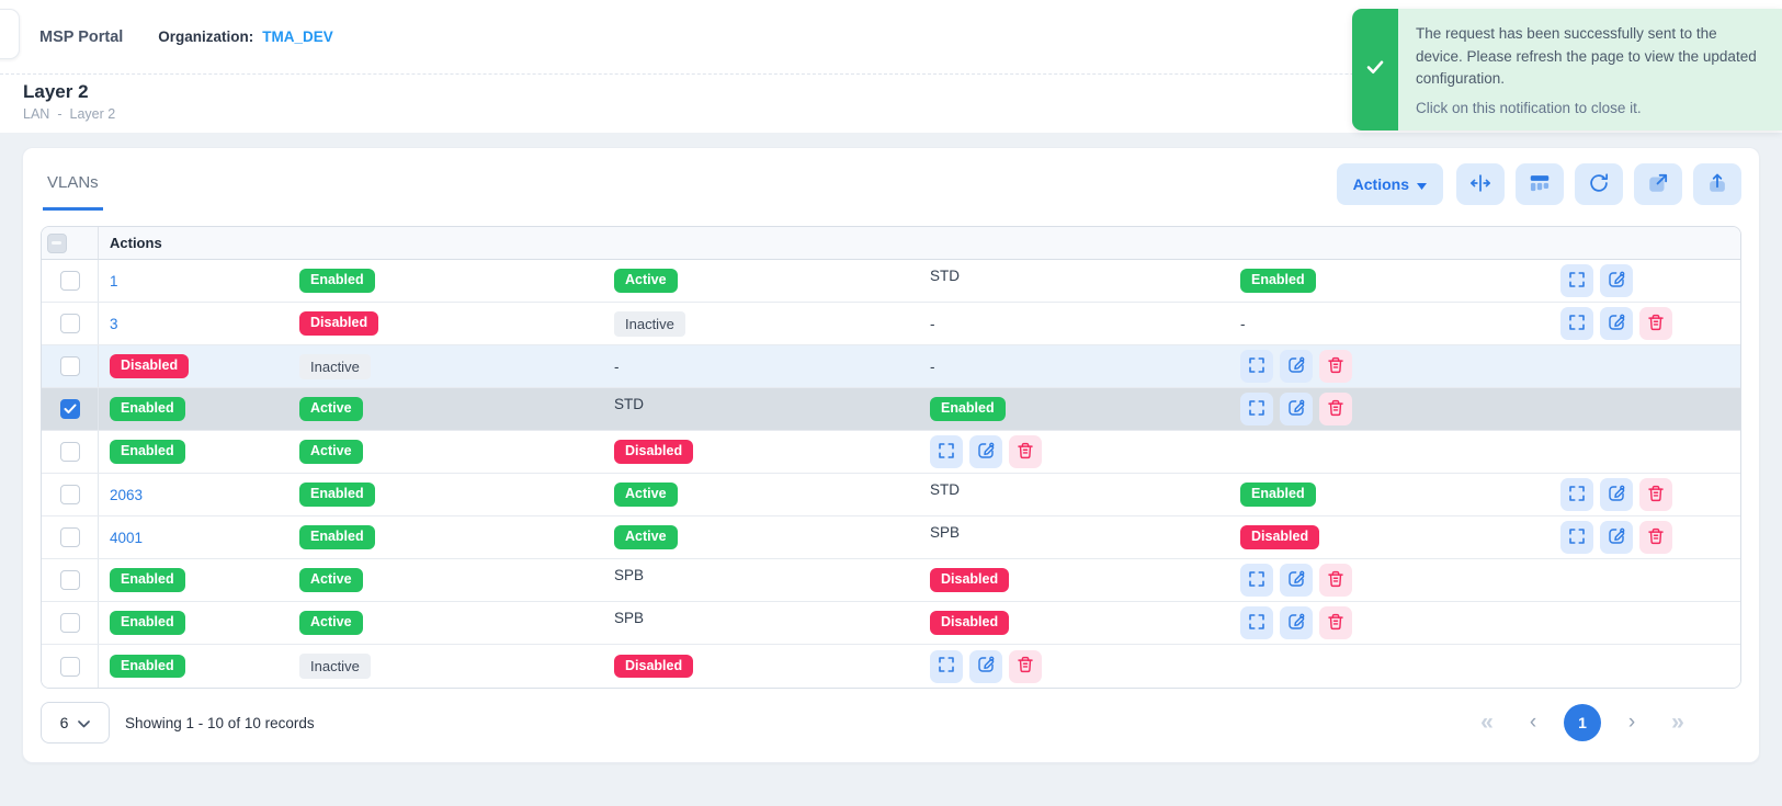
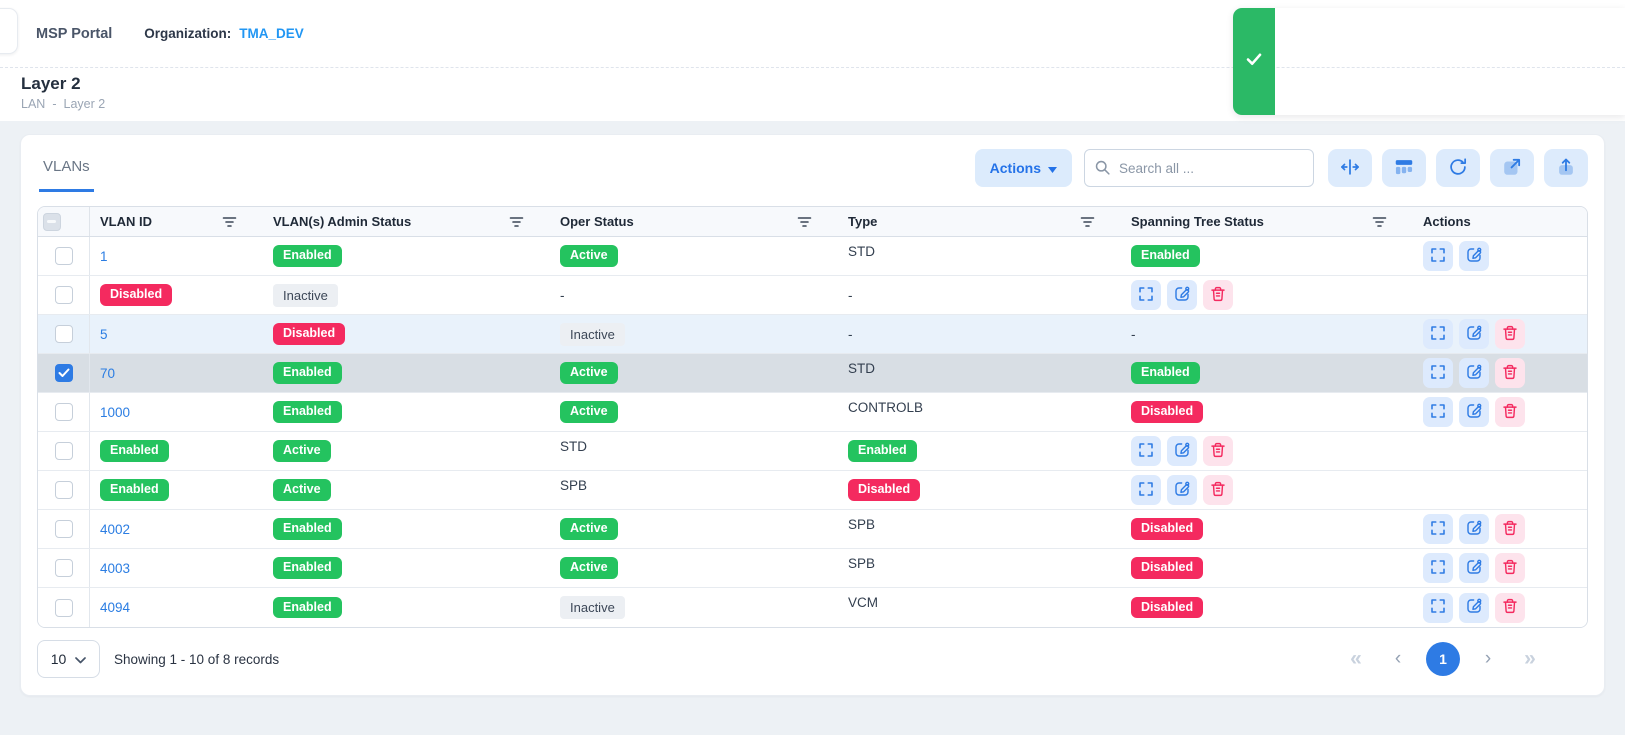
  MSP Portal
  Organization:
  TMA_DEV
- The request has been successfully sent to the device. Please refresh the page to view the updated configuration.
- Click on this notification to close it.
  Layer 2
  LAN
  -
  Layer 2
  VLANs
  Actions
+ Search all ...
+ VLAN ID
+ VLAN(s) Admin Status
+ Oper Status
+ Type
+ Spanning Tree Status
  Actions
  1
  Enabled
  Active
  STD
  Enabled
- 3
  Disabled
  Inactive
  -
  -
+ 5
  Disabled
  Inactive
  -
  -
+ 70
  Enabled
  Active
  STD
  Enabled
+ 1000
  Enabled
  Active
+ CONTROLB
  Disabled
- 2063
  Enabled
  Active
  STD
  Enabled
- 4001
  Enabled
  Active
  SPB
  Disabled
+ 4002
  Enabled
  Active
  SPB
  Disabled
+ 4003
  Enabled
  Active
  SPB
  Disabled
+ 4094
  Enabled
  Inactive
+ VCM
  Disabled
- 6
+ 10
- Showing 1 - 10 of 10 records
+ Showing 1 - 10 of 8 records
  «
  ‹
  1
  ›
  »
